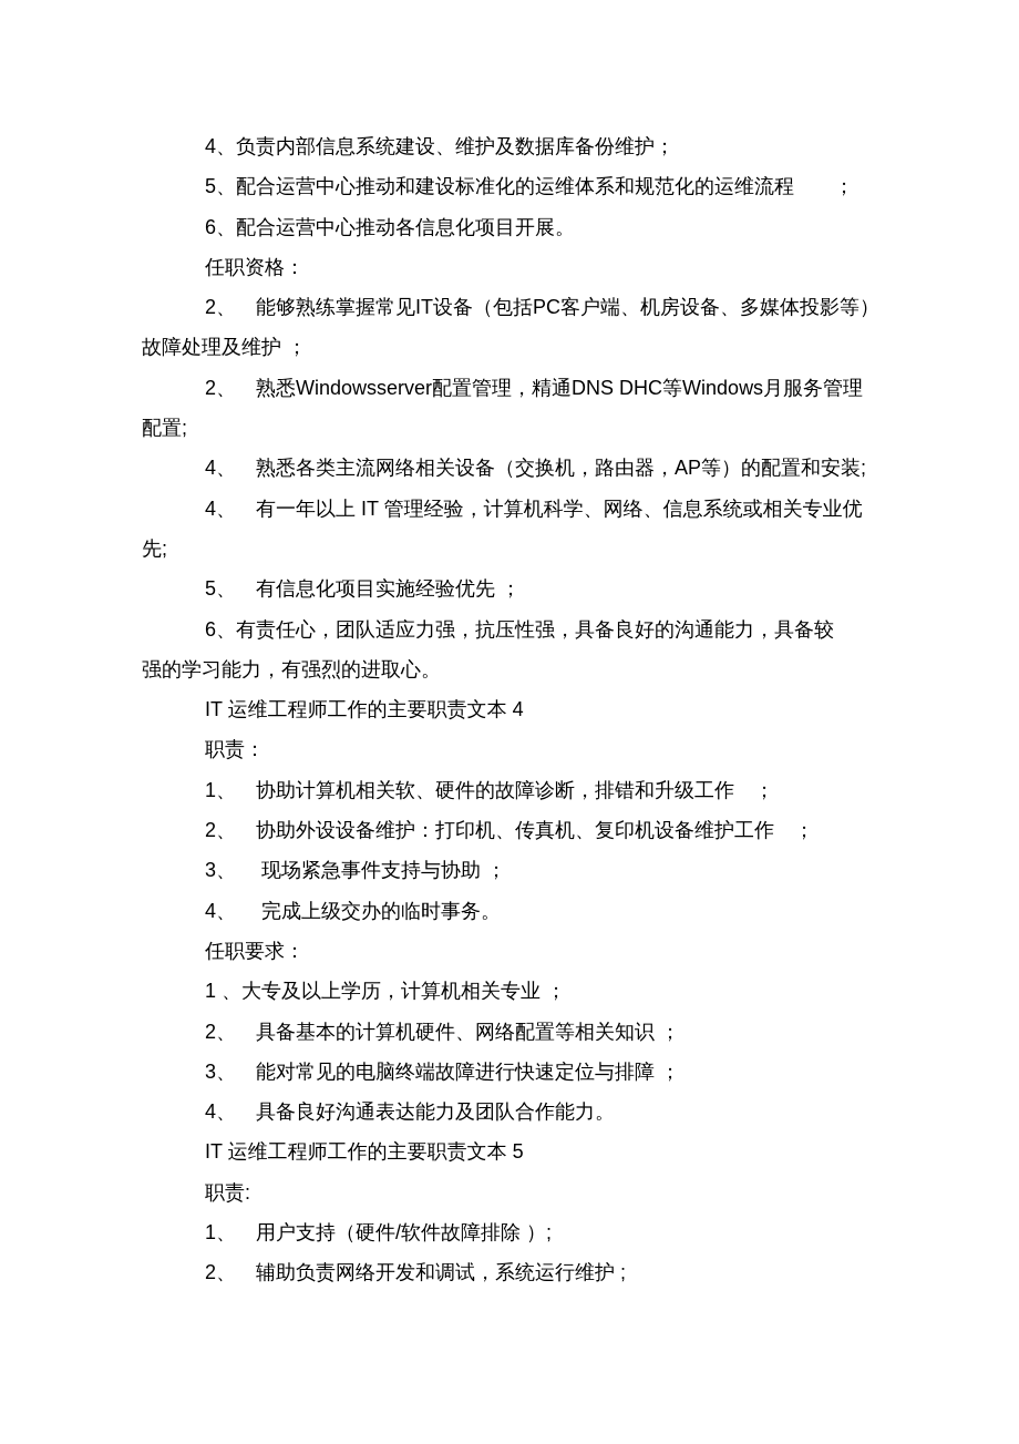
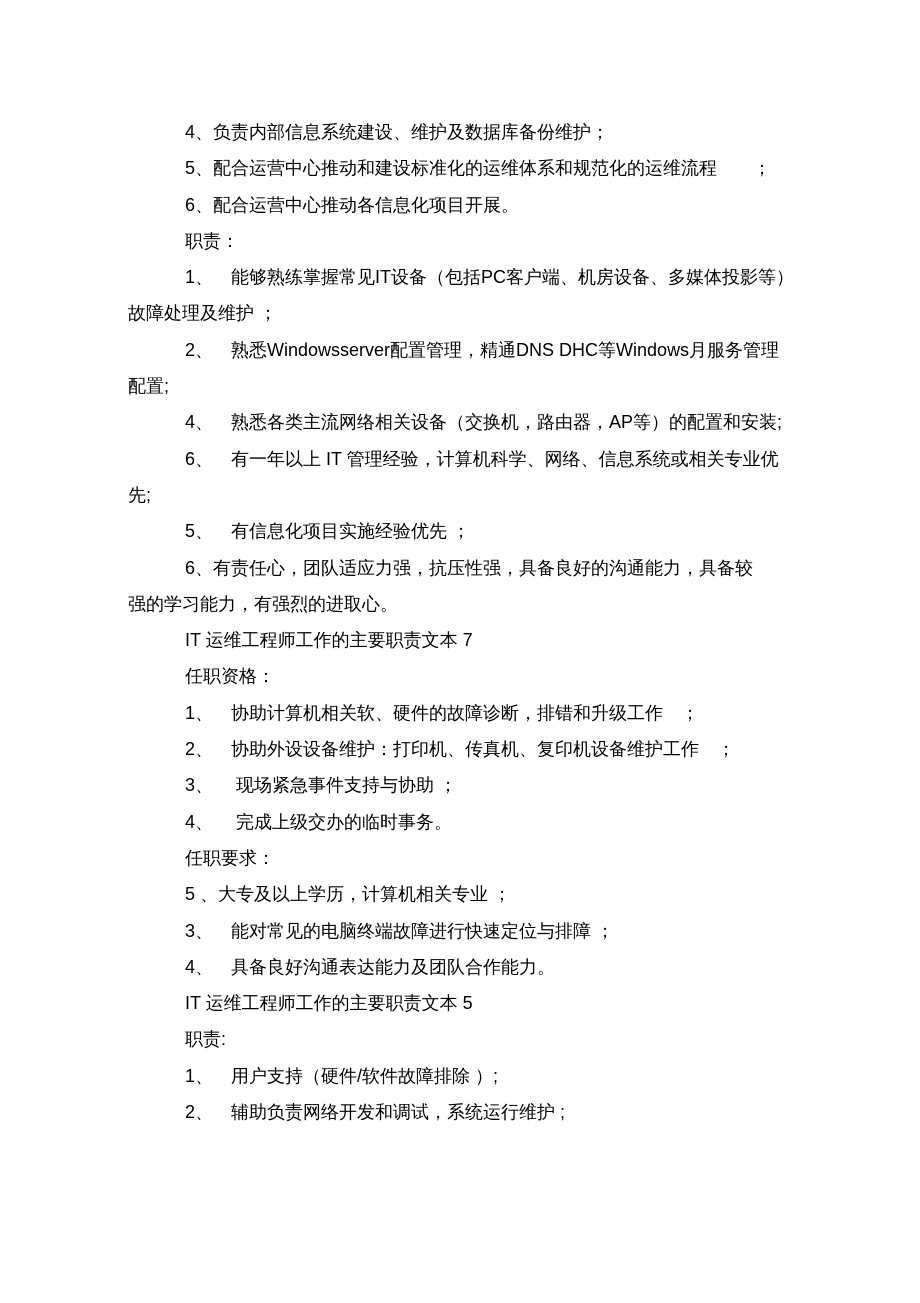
  4、负责内部信息系统建设、维护及数据库备份维护；
  5、配合运营中心推动和建设标准化的运维体系和规范化的运维流程 ；
  6、配合运营中心推动各信息化项目开展。
- 任职资格：
+ 职责：
- 2、 能够熟练掌握常见IT设备（包括PC客户端、机房设备、多媒体投影等）
+ 1、 能够熟练掌握常见IT设备（包括PC客户端、机房设备、多媒体投影等）
  故障处理及维护 ；
  2、 熟悉Windowsserver配置管理，精通DNS DHC等Windows月服务管理
  配置;
  4、 熟悉各类主流网络相关设备（交换机，路由器，AP等）的配置和安装;
- 4、 有一年以上 IT 管理经验，计算机科学、网络、信息系统或相关专业优
+ 6、 有一年以上 IT 管理经验，计算机科学、网络、信息系统或相关专业优
  先;
  5、 有信息化项目实施经验优先 ；
  6、有责任心，团队适应力强，抗压性强，具备良好的沟通能力，具备较
  强的学习能力，有强烈的进取心。
- IT 运维工程师工作的主要职责文本 4
+ IT 运维工程师工作的主要职责文本 7
- 职责：
+ 任职资格：
  1、 协助计算机相关软、硬件的故障诊断，排错和升级工作 ；
  2、 协助外设设备维护：打印机、传真机、复印机设备维护工作 ；
  3、 现场紧急事件支持与协助 ；
  4、 完成上级交办的临时事务。
  任职要求：
- 1 、大专及以上学历，计算机相关专业 ；
+ 5 、大专及以上学历，计算机相关专业 ；
- 2、 具备基本的计算机硬件、网络配置等相关知识 ；
  3、 能对常见的电脑终端故障进行快速定位与排障 ；
  4、 具备良好沟通表达能力及团队合作能力。
  IT 运维工程师工作的主要职责文本 5
  职责:
  1、 用户支持（硬件/软件故障排除 ）;
  2、 辅助负责网络开发和调试，系统运行维护 ;
